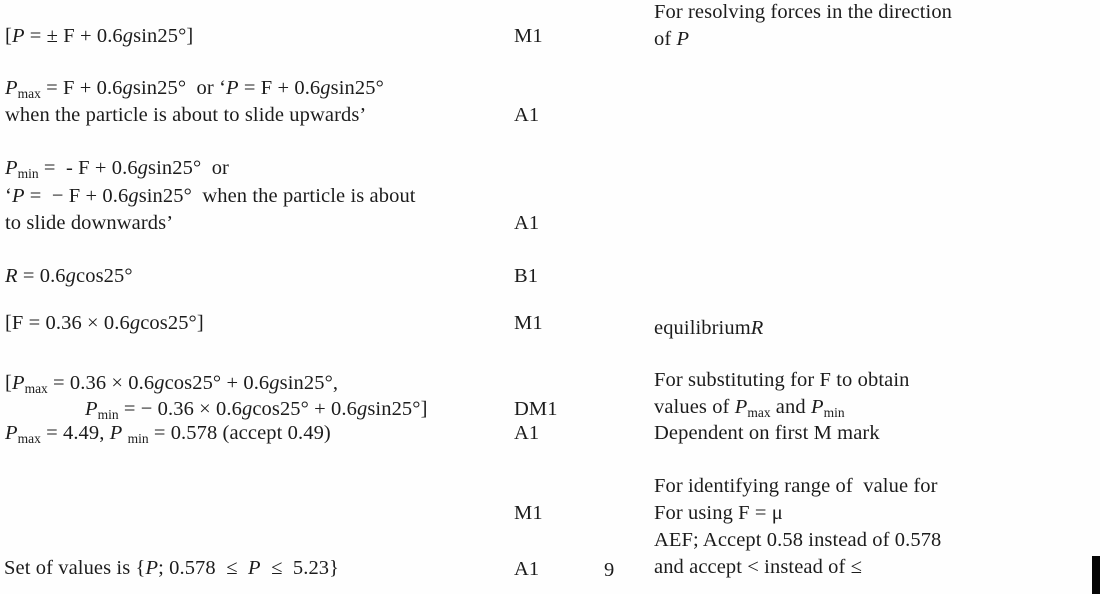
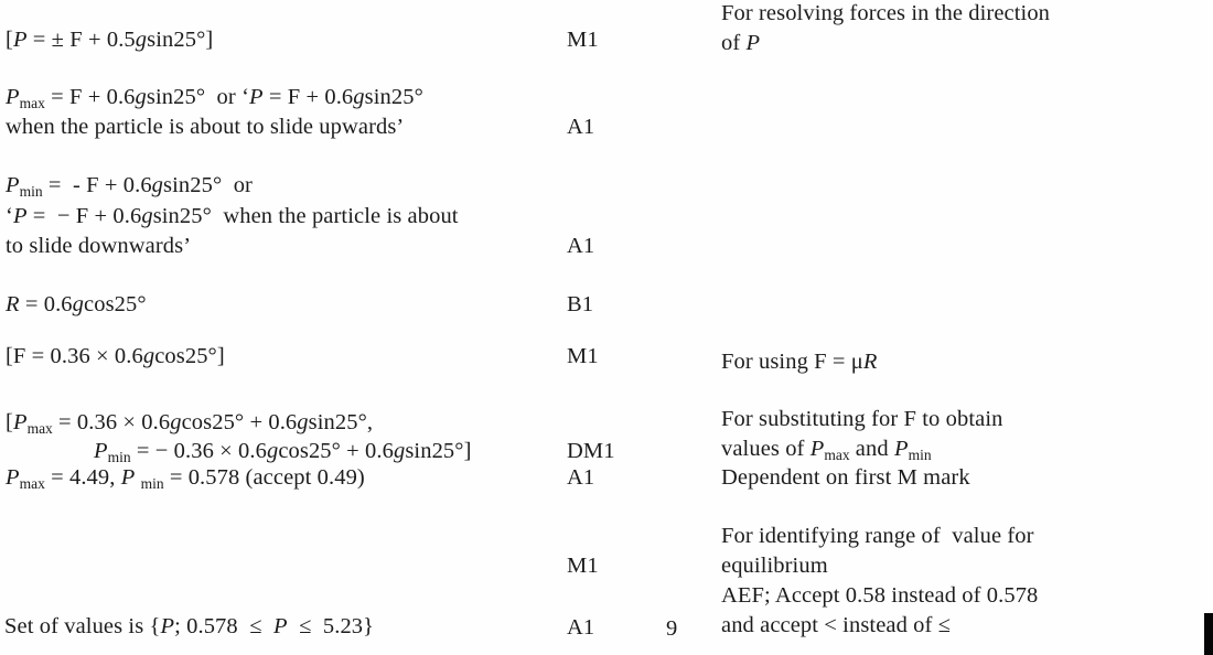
- [P = ± F + 0.6gsin25°]
+ [P = ± F + 0.5gsin25°]
  Pmax = F + 0.6gsin25° or ‘P = F + 0.6gsin25°
  when the particle is about to slide upwards’
  Pmin = - F + 0.6gsin25° or
  ‘P = − F + 0.6gsin25° when the particle is about
  to slide downwards’
  R = 0.6gcos25°
  [F = 0.36 × 0.6gcos25°]
  [Pmax = 0.36 × 0.6gcos25° + 0.6gsin25°,
  Pmin = − 0.36 × 0.6gcos25° + 0.6gsin25°]
  Pmax = 4.49, P min = 0.578 (accept 0.49)
  Set of values is {P; 0.578 ≤ P ≤ 5.23}
  M1
  A1
  A1
  B1
  M1
  DM1
  A1
  M1
  A1
  9
  For resolving forces in the direction
  of P
- equilibriumR
+ For using F = μR
  For substituting for F to obtain
  values of Pmax and Pmin
  Dependent on first M mark
  For identifying range of value for
- For using F = μ
+ equilibrium
  AEF; Accept 0.58 instead of 0.578
  and accept < instead of ≤
